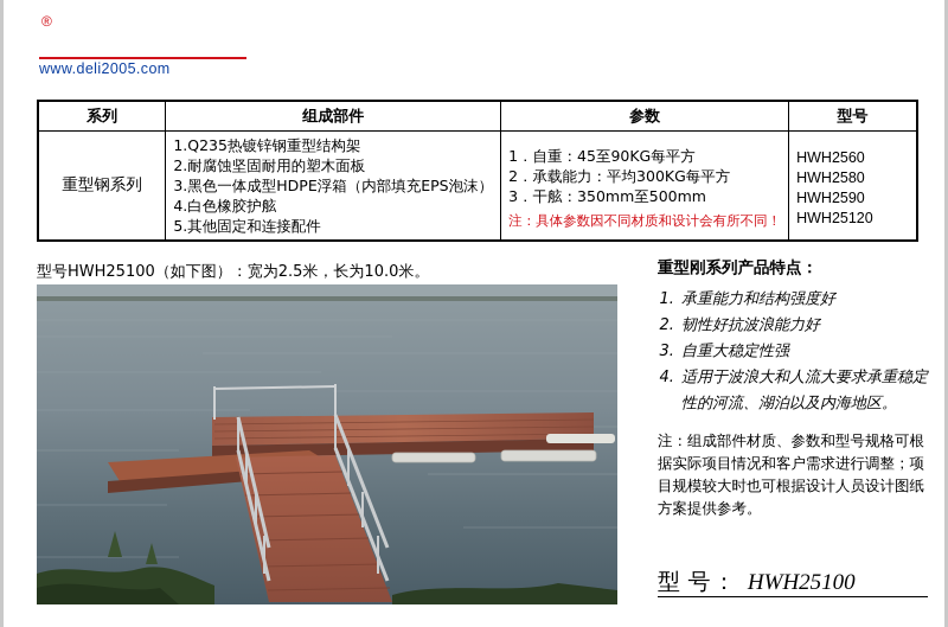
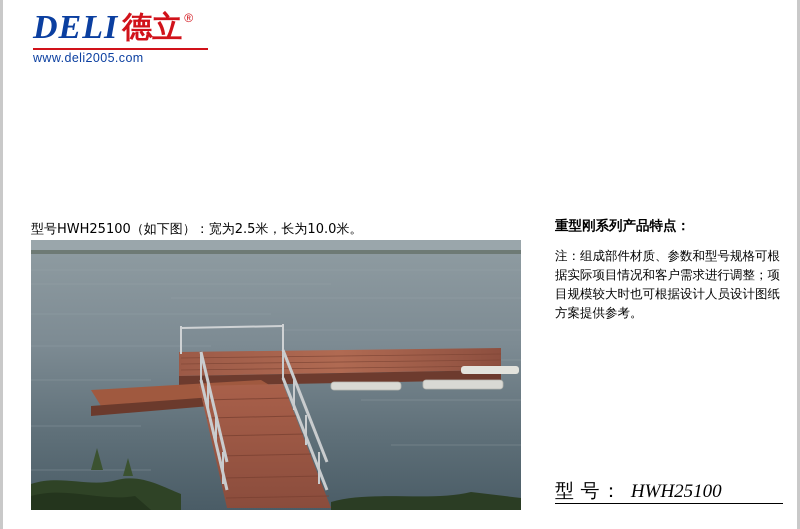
+ DELI
+ 德立
  ®
  www.deli2005.com
- 系列	组成部件	参数	型号
- 重型钢系列	1.Q235热镀锌钢重型结构架 2.耐腐蚀坚固耐用的塑木面板 3.黑色一体成型HDPE浮箱（内部填充EPS泡沫） 4.白色橡胶护舷 5.其他固定和连接配件	1．自重：45至90KG每平方 2．承载能力：平均300KG每平方 3．干舷：350mm至500mm 注：具体参数因不同材质和设计会有所不同！	HWH2560 HWH2580 HWH2590 HWH25120
  型号HWH25100（如下图）：宽为2.5米，长为10.0米。
  重型刚系列产品特点：
- 承重能力和结构强度好
- 韧性好抗波浪能力好
- 自重大稳定性强
- 适用于波浪大和人流大要求承重稳定性的河流、湖泊以及内海地区。
  注：组成部件材质、参数和型号规格可根据实际项目情况和客户需求进行调整；项目规模较大时也可根据设计人员设计图纸方案提供参考。
  型 号： HWH25100
